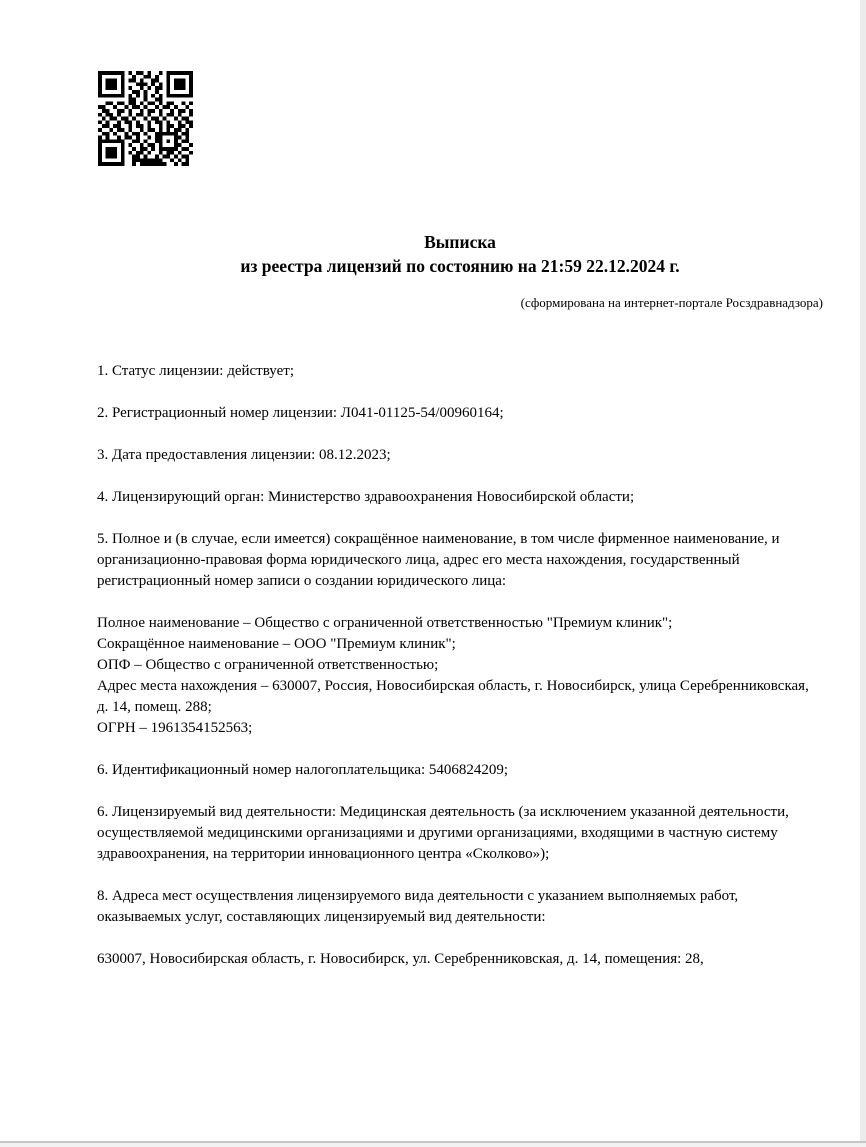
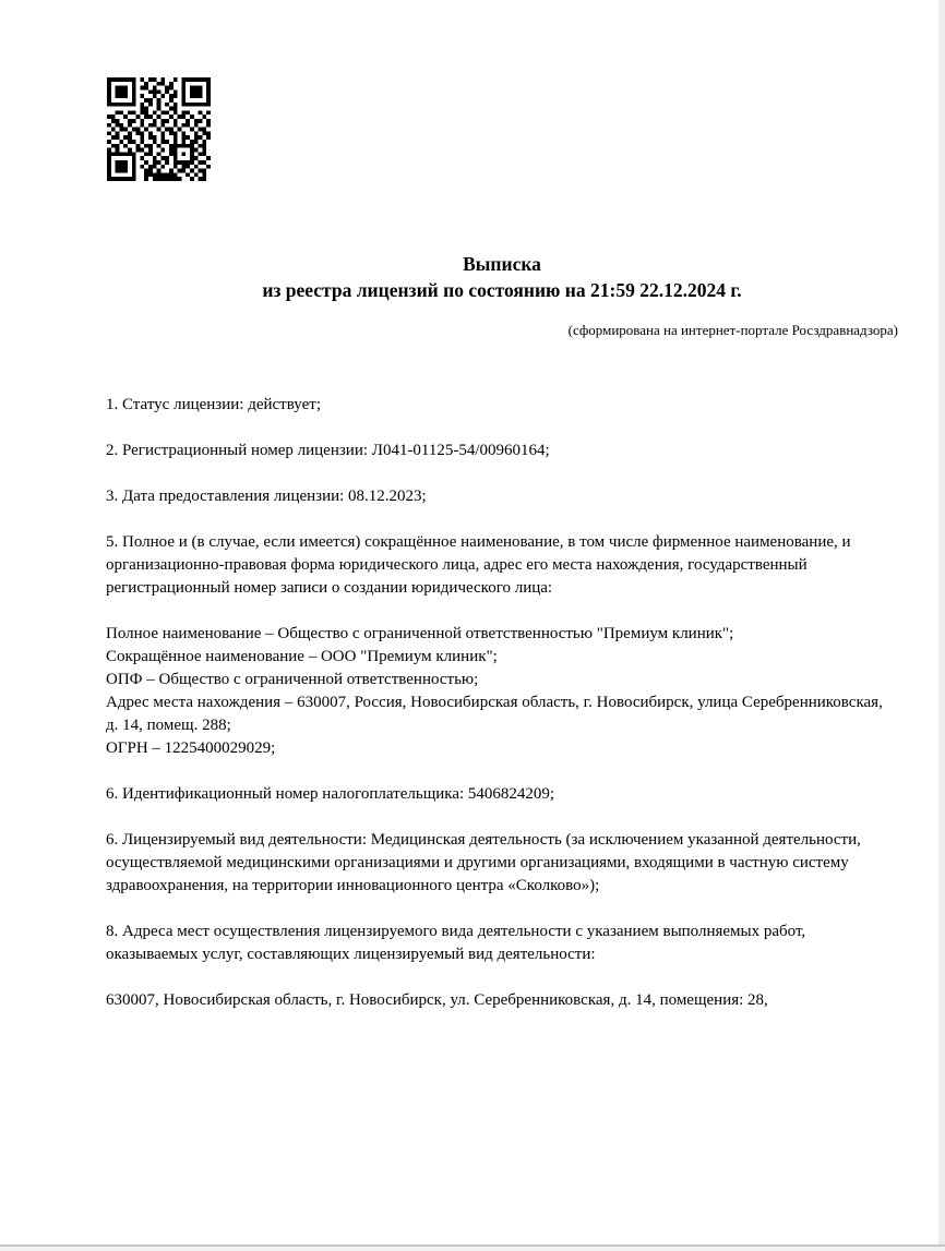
  Выписка
  из реестра лицензий по состоянию на 21:59 22.12.2024 г.
  (сформирована на интернет-портале Росздравнадзора)
  1. Статус лицензии: действует;
  2. Регистрационный номер лицензии: Л041-01125-54/00960164;
  3. Дата предоставления лицензии: 08.12.2023;
- 4. Лицензирующий орган: Министерство здравоохранения Новосибирской области;
  5. Полное и (в случае, если имеется) сокращённое наименование, в том числе фирменное наименование, и организационно-правовая форма юридического лица, адрес его места нахождения, государственный регистрационный номер записи о создании юридического лица:
  Полное наименование – Общество с ограниченной ответственностью "Премиум клиник";
  Сокращённое наименование – ООО "Премиум клиник";
  ОПФ – Общество с ограниченной ответственностью;
  Адрес места нахождения – 630007, Россия, Новосибирская область, г. Новосибирск, улица Серебренниковская, д. 14, помещ. 288;
- ОГРН – 1961354152563;
+ ОГРН – 1225400029029;
  6. Идентификационный номер налогоплательщика: 5406824209;
  6. Лицензируемый вид деятельности: Медицинская деятельность (за исключением указанной деятельности, осуществляемой медицинскими организациями и другими организациями, входящими в частную систему здравоохранения, на территории инновационного центра «Сколково»);
  8. Адреса мест осуществления лицензируемого вида деятельности с указанием выполняемых работ, оказываемых услуг, составляющих лицензируемый вид деятельности:
  630007, Новосибирская область, г. Новосибирск, ул. Серебренниковская, д. 14, помещения: 28,
